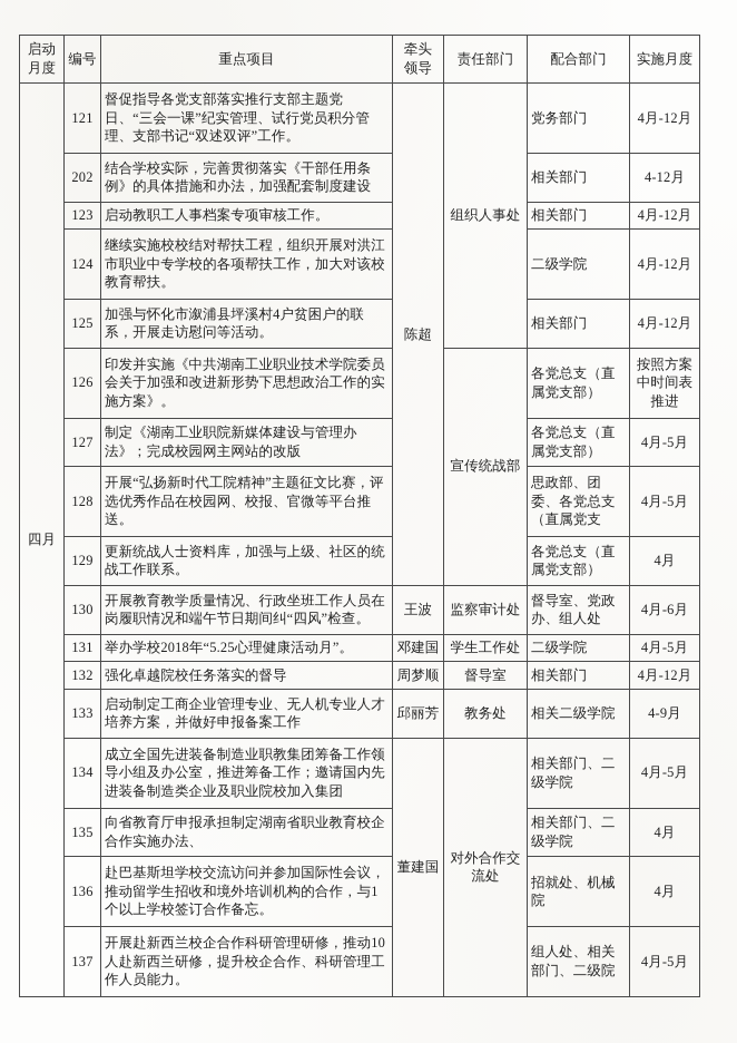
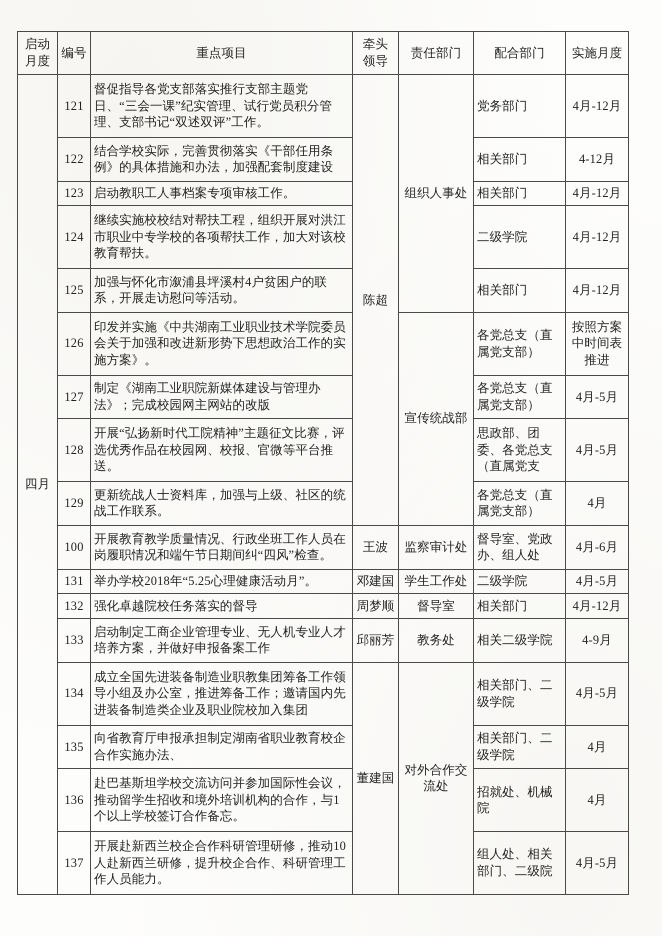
  启动 月度	编号	重点项目	牵头 领导	责任部门	配合部门	实施月度
  四月	121	督促指导各党支部落实推行支部主题党日、“三会一课”纪实管理、试行党员积分管理、支部书记“双述双评”工作。	陈超	组织人事处	党务部门	4月-12月
- 202	结合学校实际，完善贯彻落实《干部任用条例》的具体措施和办法，加强配套制度建设	相关部门	4-12月
+ 122	结合学校实际，完善贯彻落实《干部任用条例》的具体措施和办法，加强配套制度建设	相关部门	4-12月
  123	启动教职工人事档案专项审核工作。	相关部门	4月-12月
  124	继续实施校校结对帮扶工程，组织开展对洪江市职业中专学校的各项帮扶工作，加大对该校教育帮扶。	二级学院	4月-12月
  125	加强与怀化市溆浦县坪溪村4户贫困户的联系，开展走访慰问等活动。	相关部门	4月-12月
  126	印发并实施《中共湖南工业职业技术学院委员会关于加强和改进新形势下思想政治工作的实施方案》。	宣传统战部	各党总支（直属党支部）	按照方案中时间表推进
  127	制定《湖南工业职院新媒体建设与管理办法》；完成校园网主网站的改版	各党总支（直属党支部）	4月-5月
  128	开展“弘扬新时代工院精神”主题征文比赛，评选优秀作品在校园网、校报、官微等平台推送。	思政部、团委、各党总支（直属党支	4月-5月
  129	更新统战人士资料库，加强与上级、社区的统战工作联系。	各党总支（直属党支部）	4月
- 130	开展教育教学质量情况、行政坐班工作人员在岗履职情况和端午节日期间纠“四风”检查。	王波	监察审计处	督导室、党政办、组人处	4月-6月
+ 100	开展教育教学质量情况、行政坐班工作人员在岗履职情况和端午节日期间纠“四风”检查。	王波	监察审计处	督导室、党政办、组人处	4月-6月
  131	举办学校2018年“5.25心理健康活动月”。	邓建国	学生工作处	二级学院	4月-5月
  132	强化卓越院校任务落实的督导	周梦顺	督导室	相关部门	4月-12月
  133	启动制定工商企业管理专业、无人机专业人才培养方案，并做好申报备案工作	邱丽芳	教务处	相关二级学院	4-9月
  134	成立全国先进装备制造业职教集团筹备工作领导小组及办公室，推进筹备工作；邀请国内先进装备制造类企业及职业院校加入集团	董建国	对外合作交流处	相关部门、二级学院	4月-5月
  135	向省教育厅申报承担制定湖南省职业教育校企合作实施办法、	相关部门、二级学院	4月
  136	赴巴基斯坦学校交流访问并参加国际性会议，推动留学生招收和境外培训机构的合作，与1个以上学校签订合作备忘。	招就处、机械院	4月
  137	开展赴新西兰校企合作科研管理研修，推动10人赴新西兰研修，提升校企合作、科研管理工作人员能力。	组人处、相关部门、二级院	4月-5月
